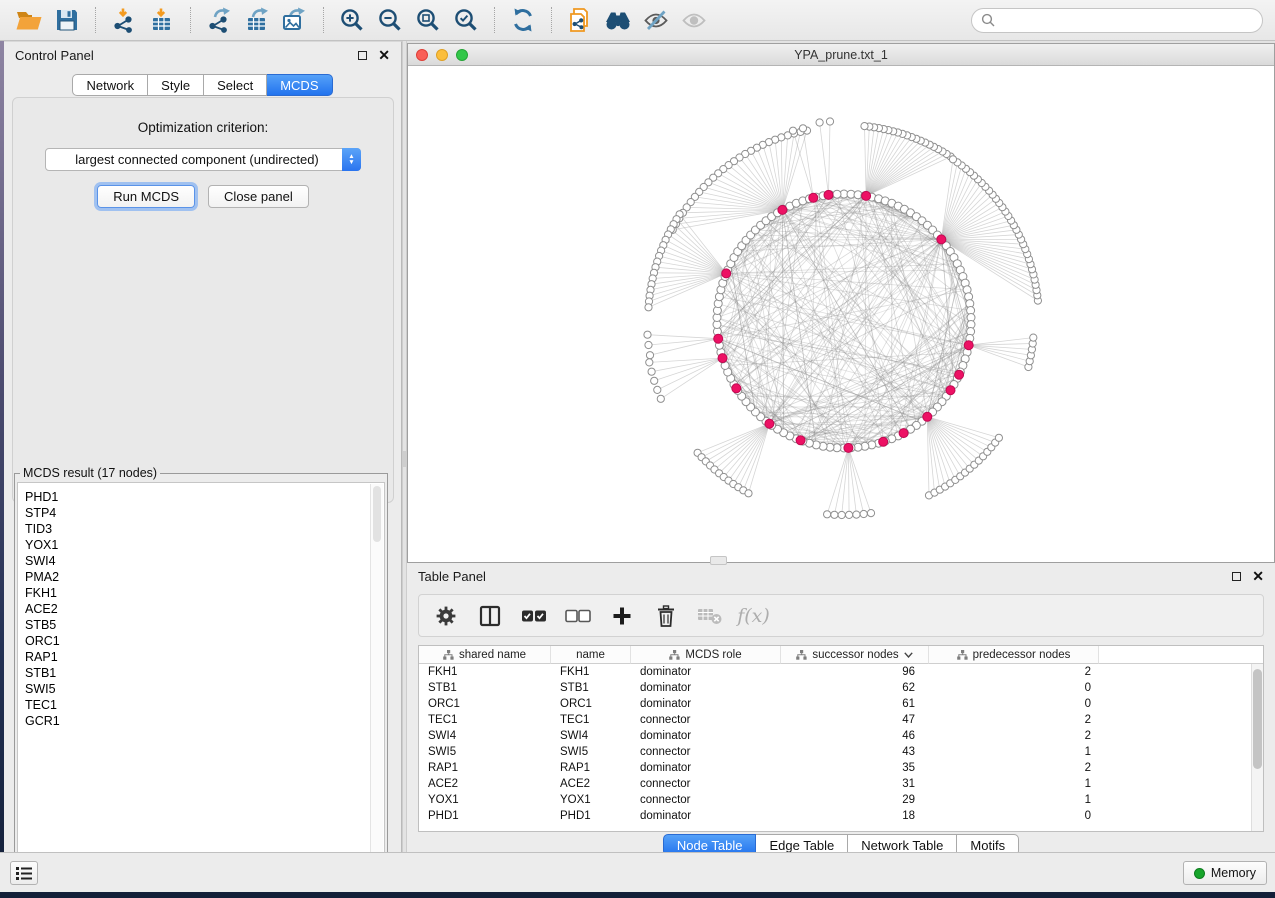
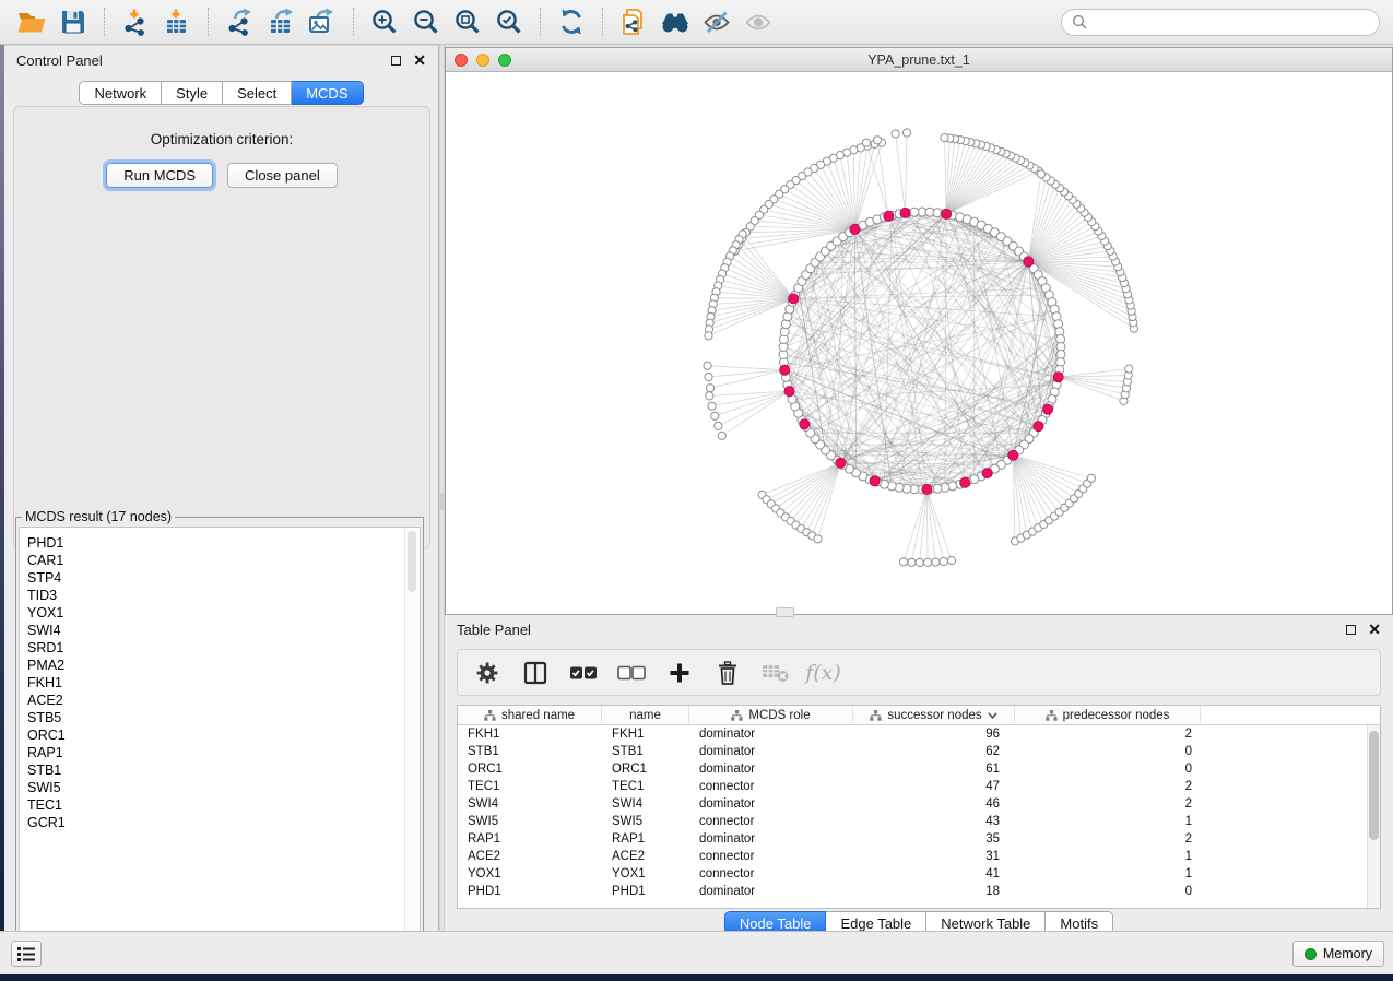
  Control Panel
  ✕
  Network
  Style
  Select
  MCDS
  Optimization criterion:
- largest connected component (undirected)
  Run MCDS
  Close panel
  MCDS result (17 nodes)
  PHD1
+ CAR1
  STP4
  TID3
  YOX1
  SWI4
+ SRD1
  PMA2
  FKH1
  ACE2
  STB5
  ORC1
  RAP1
  STB1
  SWI5
  TEC1
  GCR1
  YPA_prune.txt_1
  Table Panel
  ✕
  f(x)
  shared name
  name
  MCDS role
  successor nodes
  predecessor nodes
  FKH1
  FKH1
  dominator
  96
  2
  STB1
  STB1
  dominator
  62
  0
  ORC1
  ORC1
  dominator
  61
  0
  TEC1
  TEC1
  connector
  47
  2
  SWI4
  SWI4
  dominator
  46
  2
  SWI5
  SWI5
  connector
  43
  1
  RAP1
  RAP1
  dominator
  35
  2
  ACE2
  ACE2
  connector
  31
  1
  YOX1
  YOX1
  connector
- 29
+ 41
  1
  PHD1
  PHD1
  dominator
  18
  0
  Node Table
  Edge Table
  Network Table
  Motifs
  Memory
